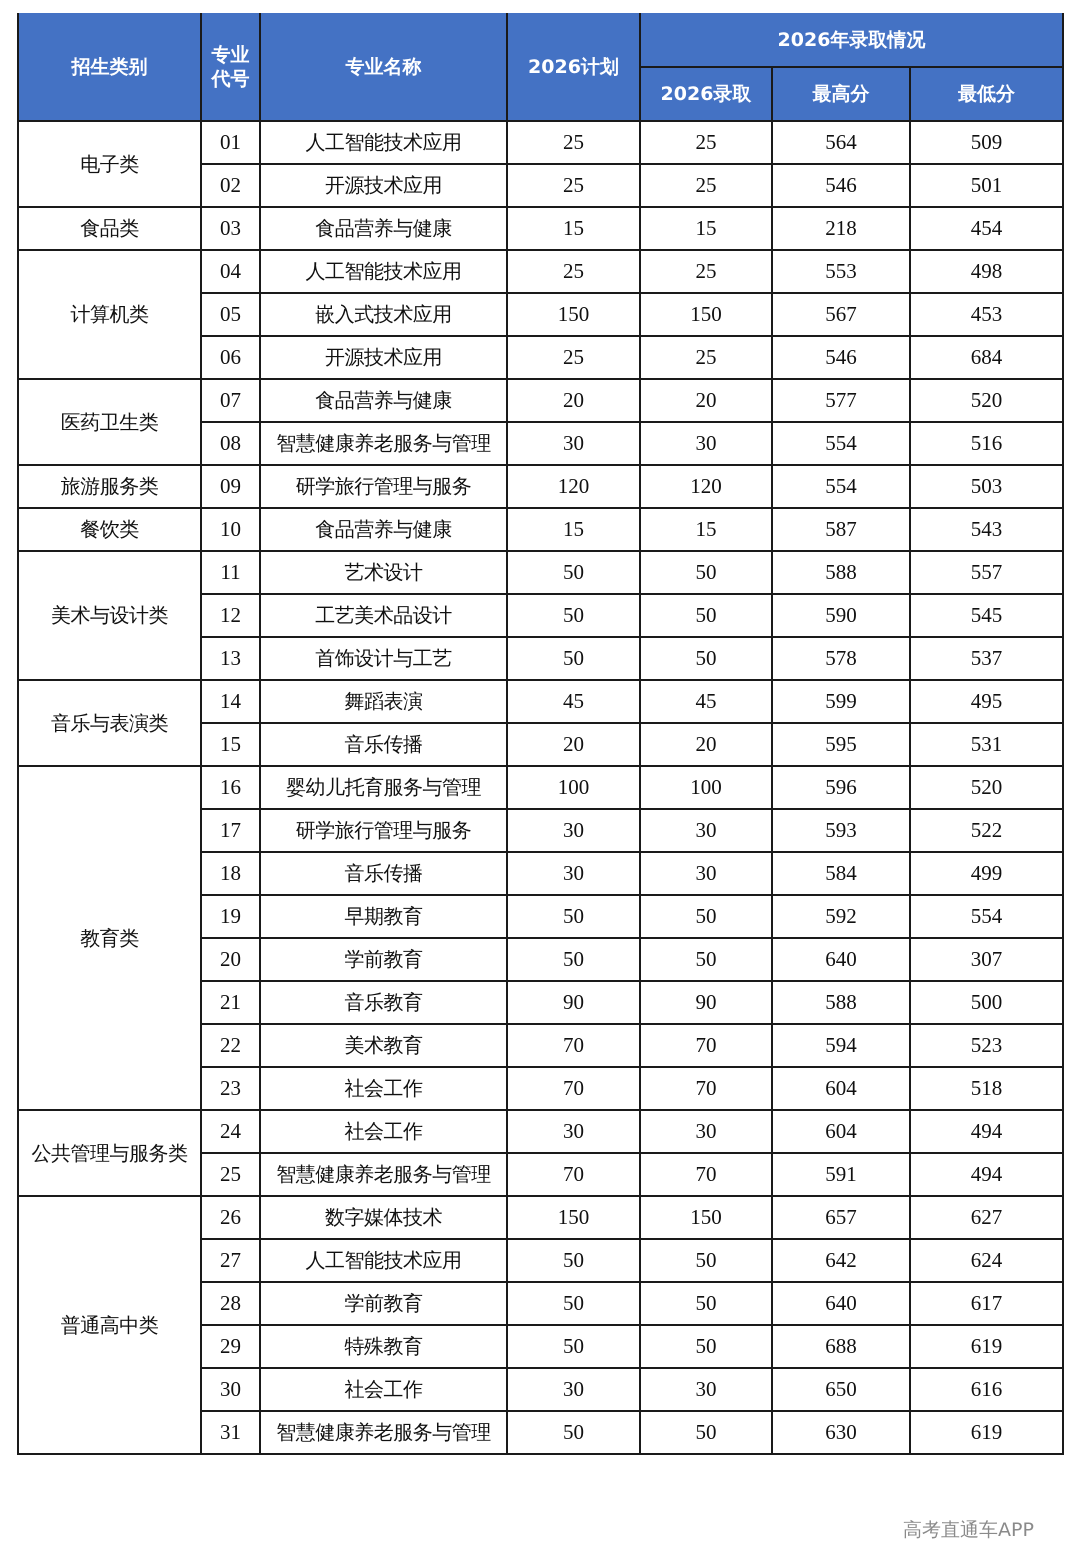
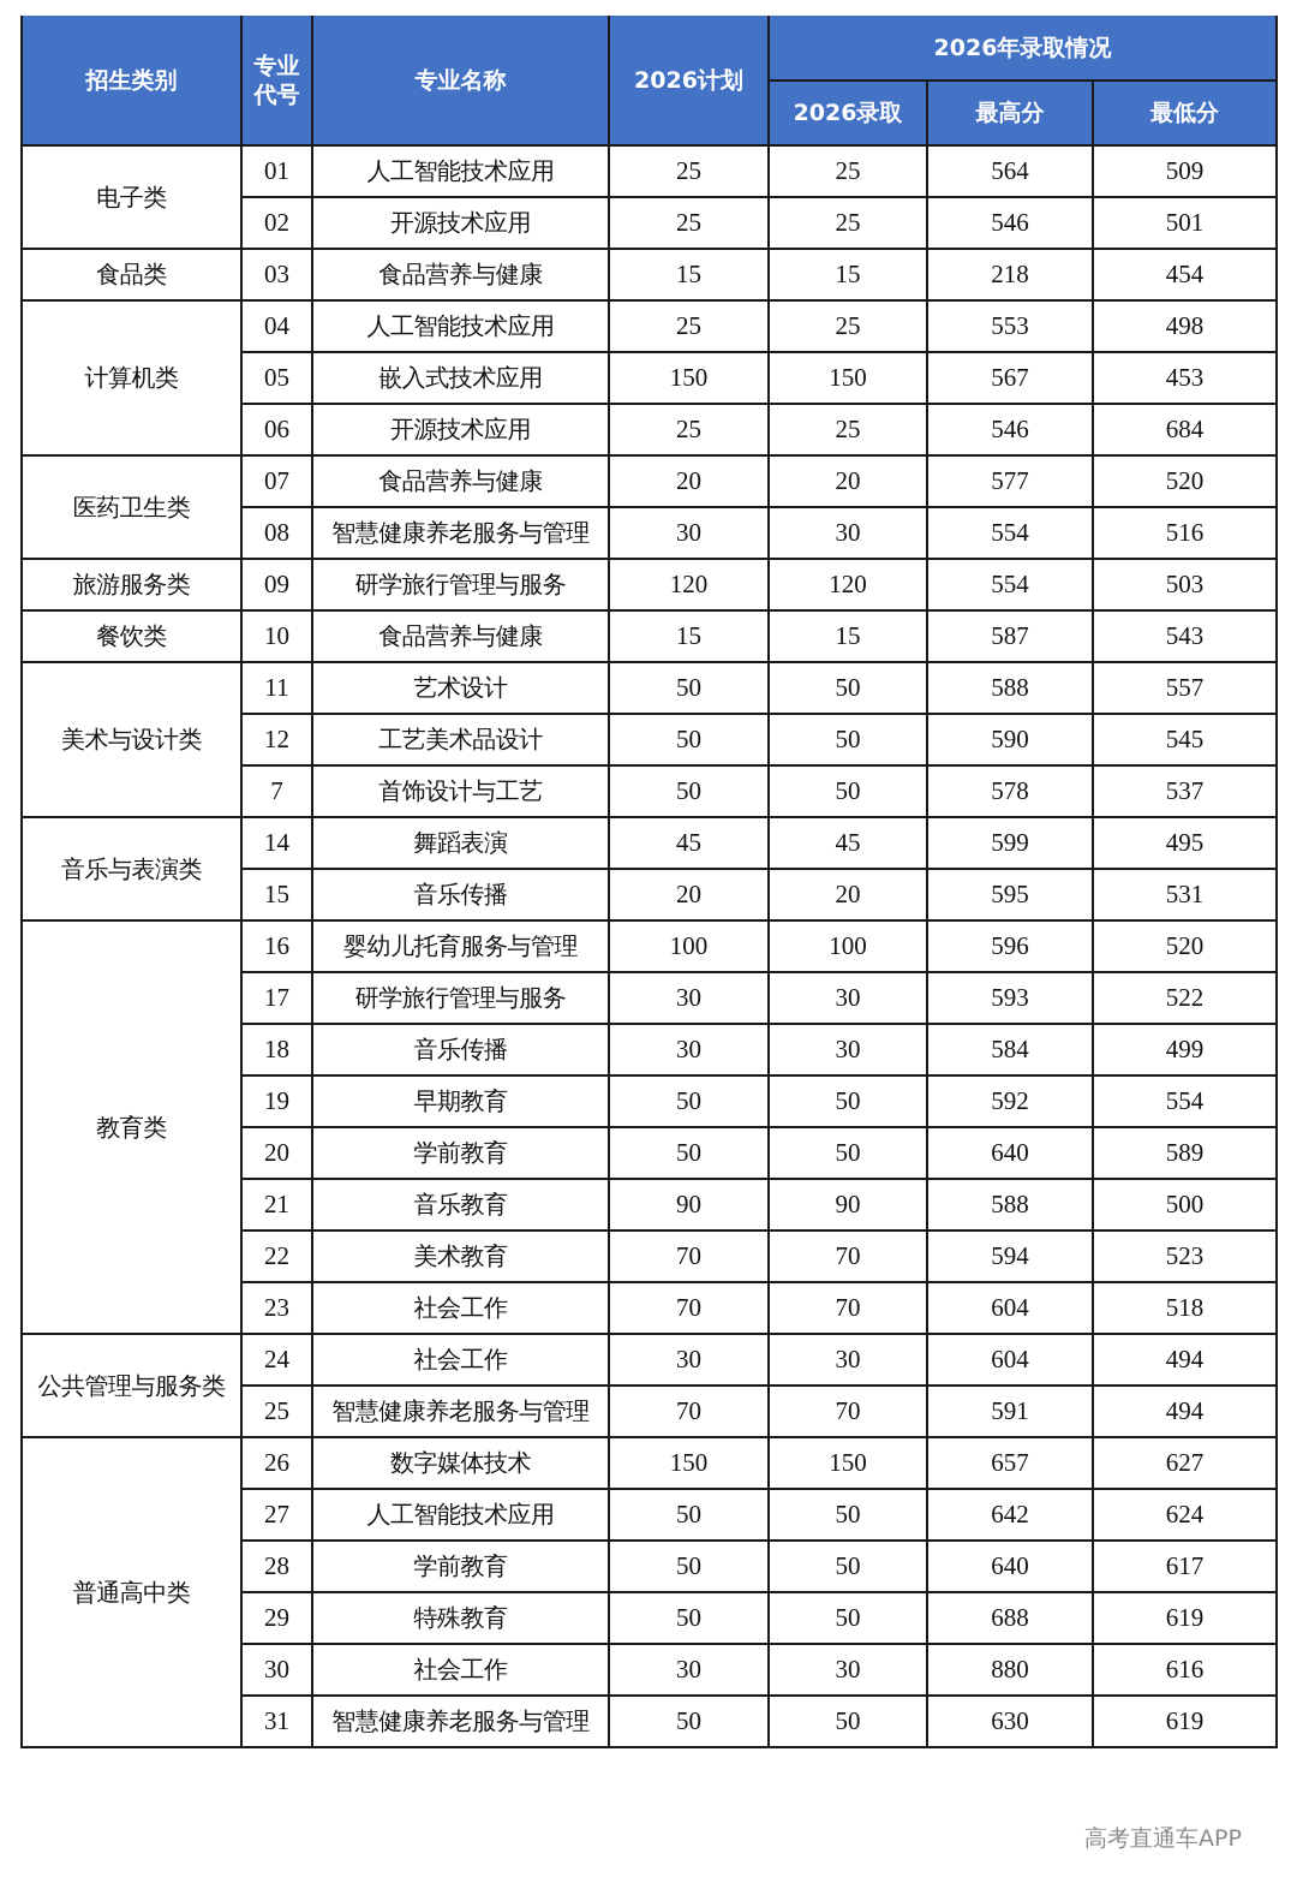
  招生类别	专业 代号	专业名称	2026计划	2026年录取情况
  2026录取	最高分	最低分
  电子类	01	人工智能技术应用	25	25	564	509
  02	开源技术应用	25	25	546	501
  食品类	03	食品营养与健康	15	15	218	454
  计算机类	04	人工智能技术应用	25	25	553	498
  05	嵌入式技术应用	150	150	567	453
  06	开源技术应用	25	25	546	684
  医药卫生类	07	食品营养与健康	20	20	577	520
  08	智慧健康养老服务与管理	30	30	554	516
  旅游服务类	09	研学旅行管理与服务	120	120	554	503
  餐饮类	10	食品营养与健康	15	15	587	543
  美术与设计类	11	艺术设计	50	50	588	557
  12	工艺美术品设计	50	50	590	545
- 13	首饰设计与工艺	50	50	578	537
+ 7	首饰设计与工艺	50	50	578	537
  音乐与表演类	14	舞蹈表演	45	45	599	495
  15	音乐传播	20	20	595	531
  教育类	16	婴幼儿托育服务与管理	100	100	596	520
  17	研学旅行管理与服务	30	30	593	522
  18	音乐传播	30	30	584	499
  19	早期教育	50	50	592	554
- 20	学前教育	50	50	640	307
+ 20	学前教育	50	50	640	589
  21	音乐教育	90	90	588	500
  22	美术教育	70	70	594	523
  23	社会工作	70	70	604	518
  公共管理与服务类	24	社会工作	30	30	604	494
  25	智慧健康养老服务与管理	70	70	591	494
  普通高中类	26	数字媒体技术	150	150	657	627
  27	人工智能技术应用	50	50	642	624
  28	学前教育	50	50	640	617
  29	特殊教育	50	50	688	619
- 30	社会工作	30	30	650	616
+ 30	社会工作	30	30	880	616
  31	智慧健康养老服务与管理	50	50	630	619
  高考直通车APP
